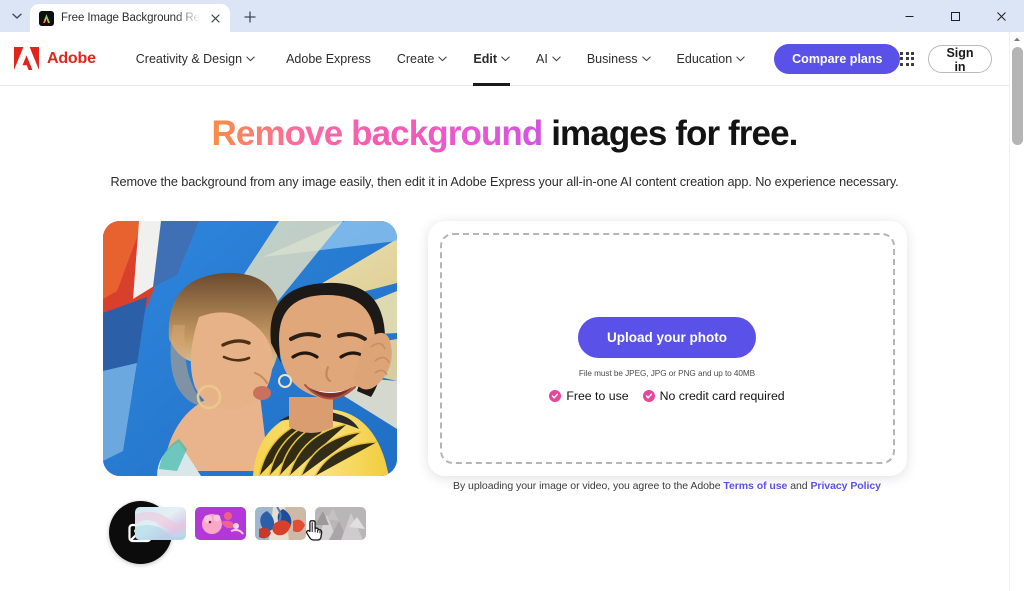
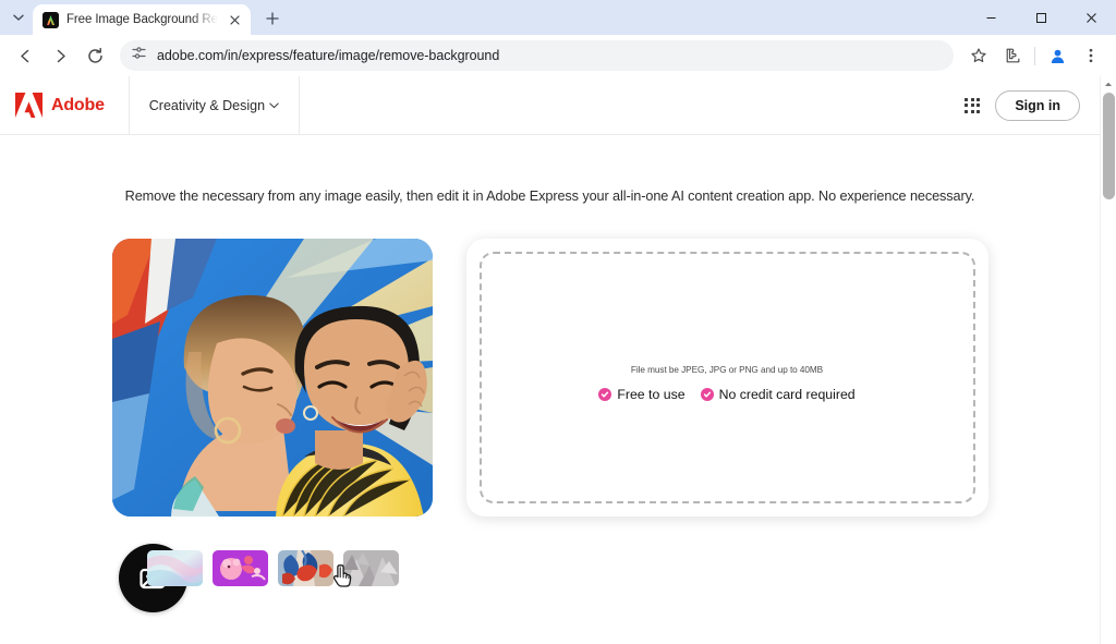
  Free Image Background Re
+ adobe.com/in/express/feature/image/remove-background
  Adobe
  Creativity & Design
- Adobe Express
- Create
- Edit
- AI
- Business
- Education
- Compare plans
  Sign in
- Remove background images for free.
- Remove the background from any image easily, then edit it in Adobe Express your all-in-one AI content creation app. No experience necessary.
+ Remove the necessary from any image easily, then edit it in Adobe Express your all-in-one AI content creation app. No experience necessary.
- Upload your photo
  File must be JPEG, JPG or PNG and up to 40MB
  Free to use
  No credit card required
- By uploading your image or video, you agree to the Adobe Terms of use and Privacy Policy
